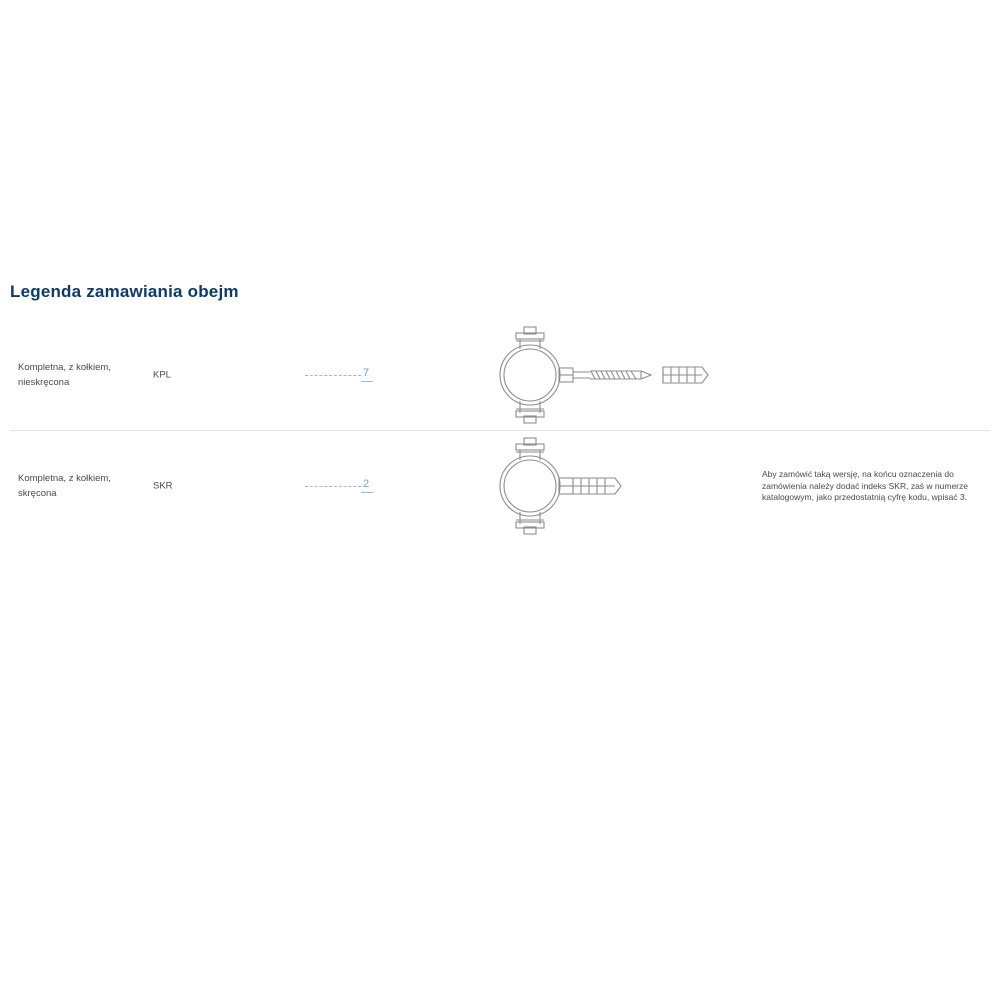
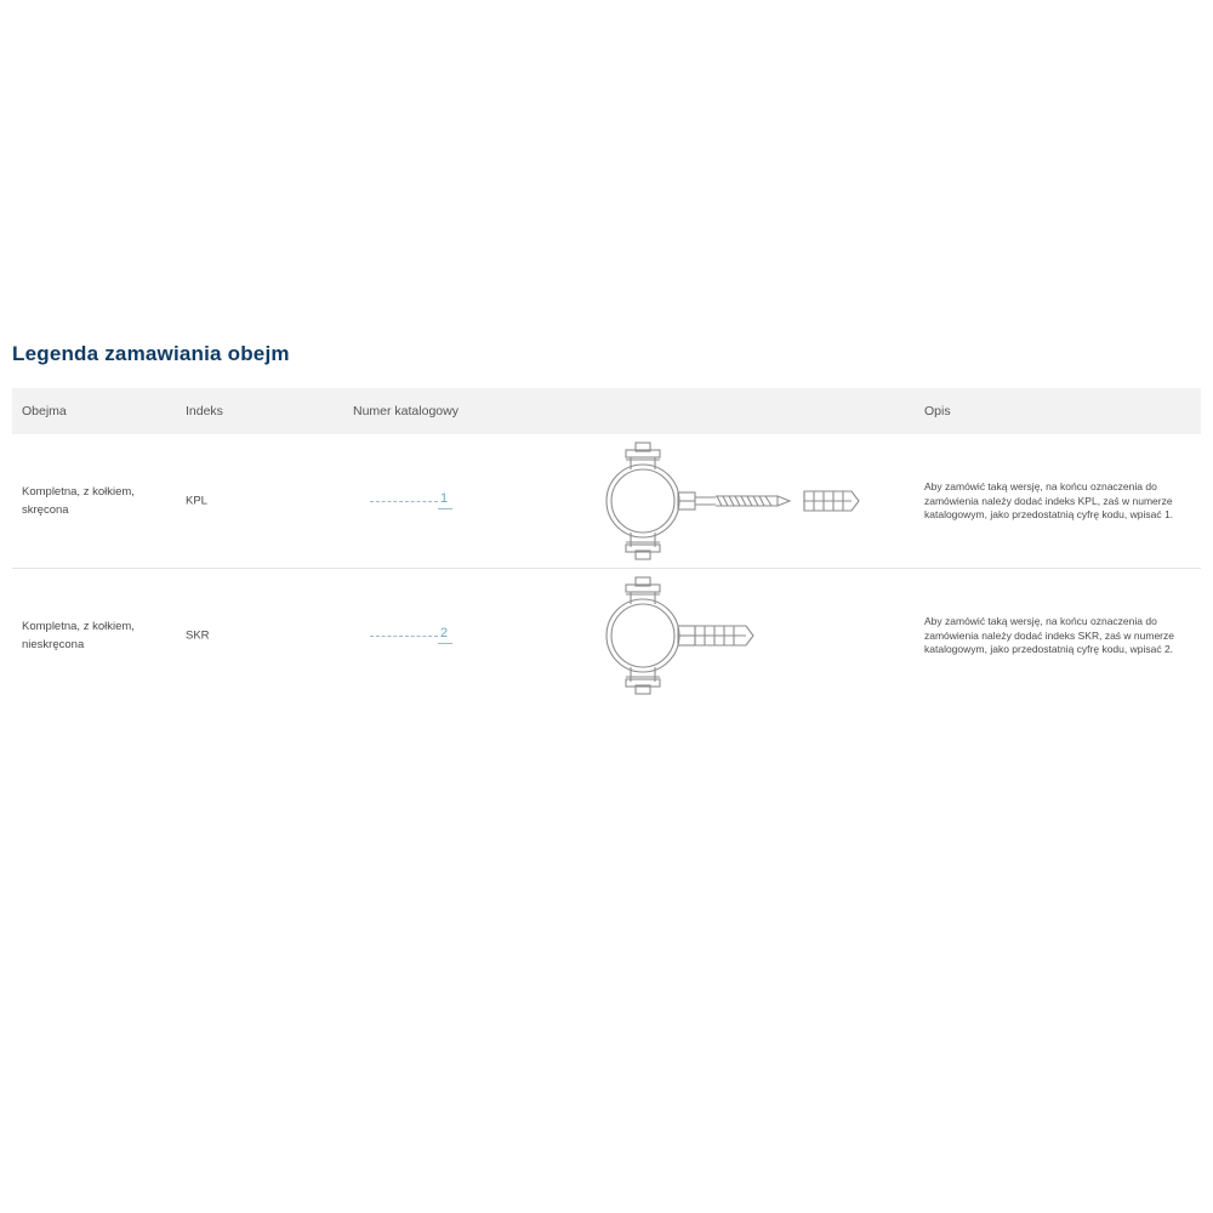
  Legenda zamawiania obejm
+ Obejma
+ Indeks
+ Numer katalogowy
+ Opis
- Kompletna, z kołkiem, nieskręcona
+ Kompletna, z kołkiem, skręcona
  KPL
- 7
+ 1
+ Aby zamówić taką wersję, na końcu oznaczenia do zamówienia należy dodać indeks KPL, zaś w numerze katalogowym, jako przedostatnią cyfrę kodu, wpisać 1.
- Kompletna, z kołkiem, skręcona
+ Kompletna, z kołkiem, nieskręcona
  SKR
  2
- Aby zamówić taką wersję, na końcu oznaczenia do zamówienia należy dodać indeks SKR, zaś w numerze katalogowym, jako przedostatnią cyfrę kodu, wpisać 3.
+ Aby zamówić taką wersję, na końcu oznaczenia do zamówienia należy dodać indeks SKR, zaś w numerze katalogowym, jako przedostatnią cyfrę kodu, wpisać 2.
